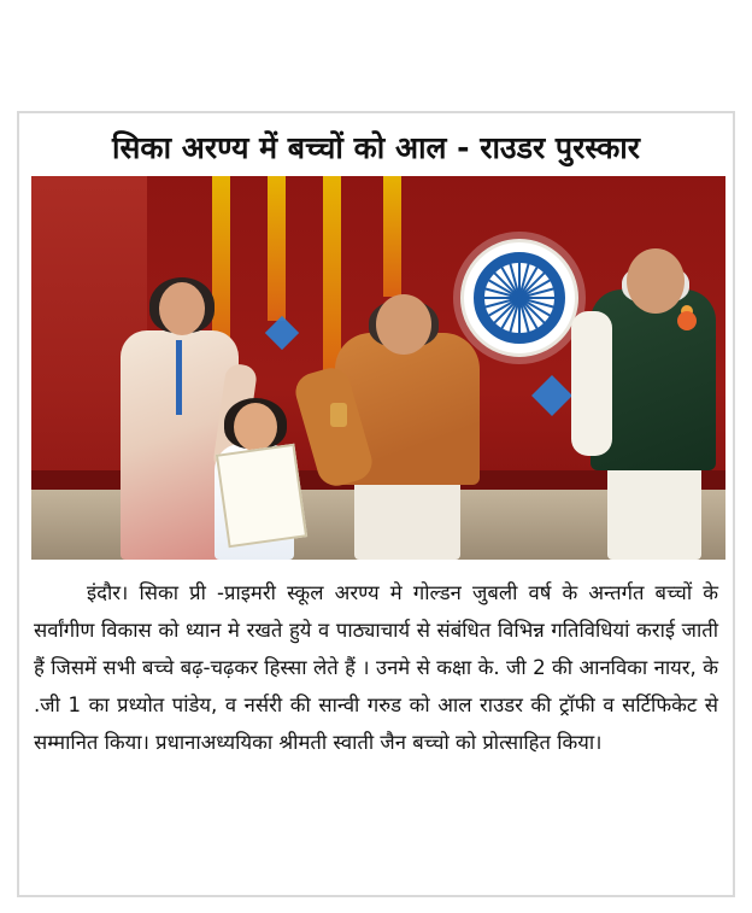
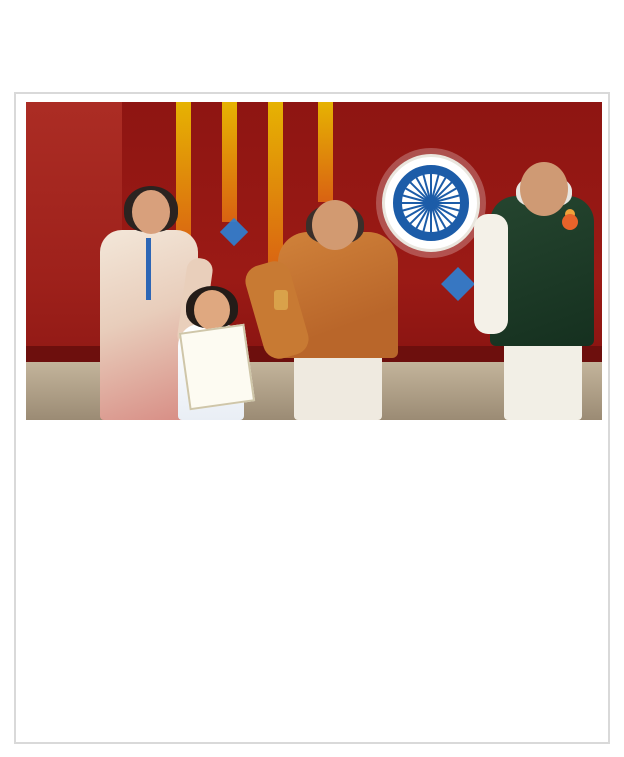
- सिका अरण्य में बच्चों को आल - राउडर पुरस्कार
- इंदौर। सिका प्री -प्राइमरी स्कूल अरण्य मे गोल्डन जुबली वर्ष के अन्तर्गत बच्चों के सर्वांगीण विकास को ध्यान मे रखते हुये व पाठ्याचार्य से संबंधित विभिन्न गतिविधियां कराई जाती हैं जिसमें सभी बच्चे बढ़-चढ़कर हिस्सा लेते हैं । उनमे से कक्षा के. जी 2 की आनविका नायर, के .जी 1 का प्रध्योत पांडेय, व नर्सरी की सान्वी गरुड को आल राउडर की ट्रॉफी व सर्टिफिकेट से सम्मानित किया। प्रधानाअध्ययिका श्रीमती स्वाती जैन बच्चो को प्रोत्साहित किया।
